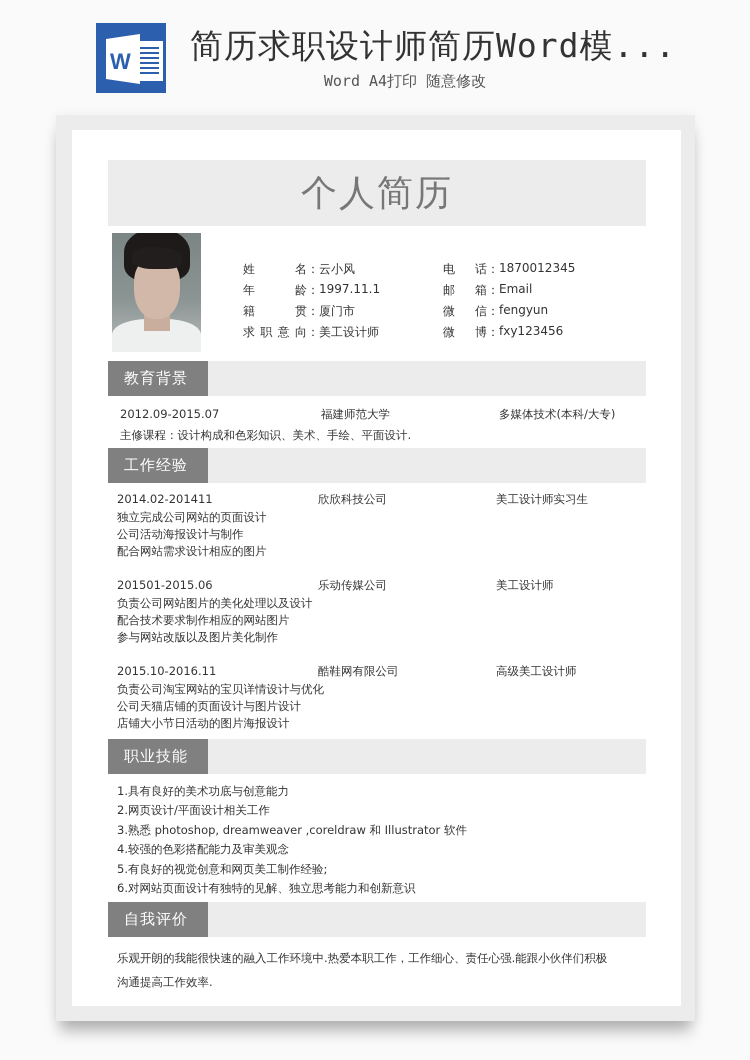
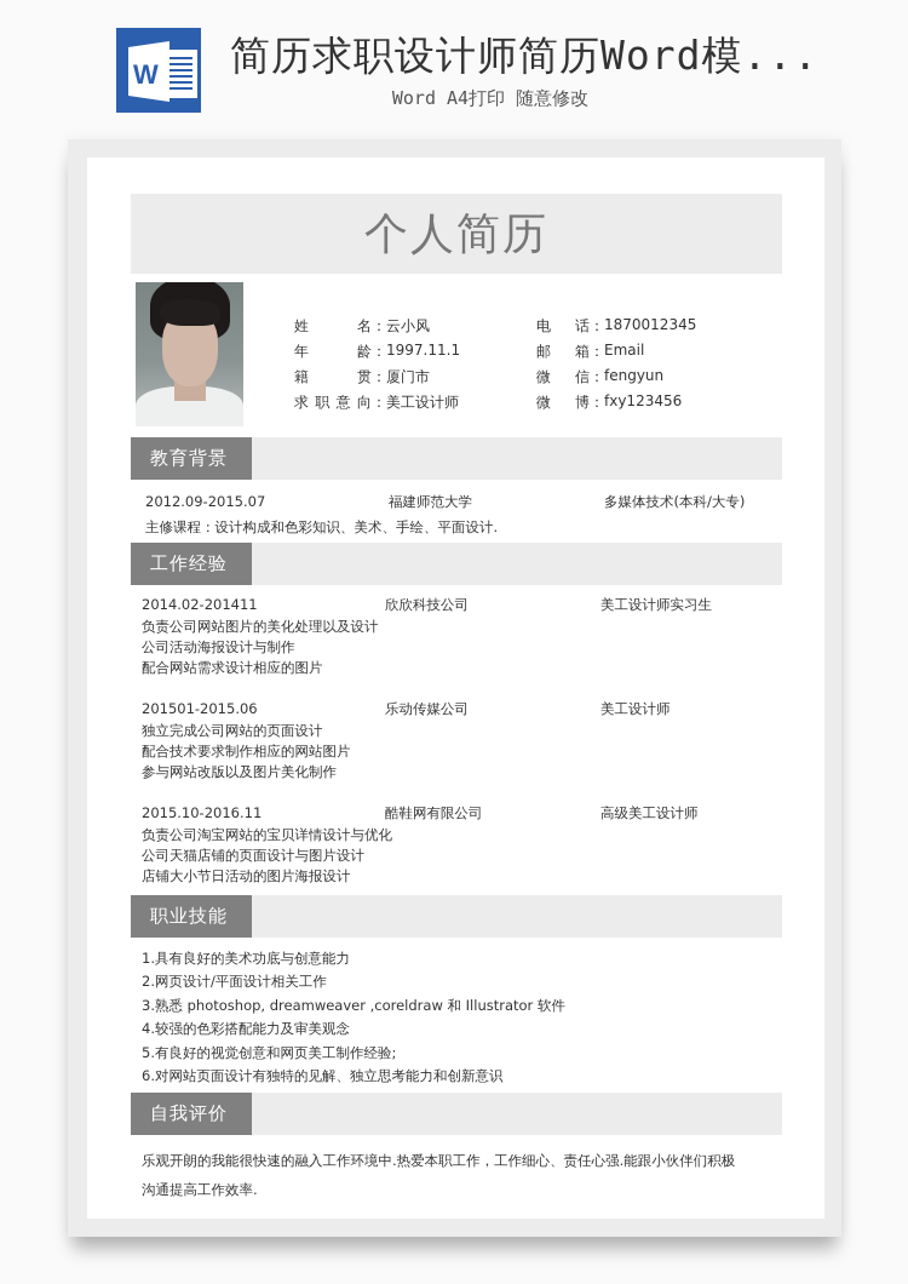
  W
  简历求职设计师简历Word模...
  Word A4打印 随意修改
  个人简历
  姓名
  ：
  云小风
  年龄
  ：
  1997.11.1
  籍贯
  ：
  厦门市
  求职意向
  ：
  美工设计师
  电话
  ：
  1870012345
  邮箱
  ：
  Email
  微信
  ：
  fengyun
  微博
  ：
  fxy123456
  教育背景
  2012.09-2015.07
  福建师范大学
  多媒体技术(本科/大专)
  主修课程：设计构成和色彩知识、美术、手绘、平面设计.
  工作经验
  2014.02-201411
  欣欣科技公司
  美工设计师实习生
- 独立完成公司网站的页面设计
+ 负责公司网站图片的美化处理以及设计
  公司活动海报设计与制作
  配合网站需求设计相应的图片
  201501-2015.06
  乐动传媒公司
  美工设计师
- 负责公司网站图片的美化处理以及设计
+ 独立完成公司网站的页面设计
  配合技术要求制作相应的网站图片
  参与网站改版以及图片美化制作
  2015.10-2016.11
  酷鞋网有限公司
  高级美工设计师
  负责公司淘宝网站的宝贝详情设计与优化
  公司天猫店铺的页面设计与图片设计
  店铺大小节日活动的图片海报设计
  职业技能
  1.具有良好的美术功底与创意能力
  2.网页设计/平面设计相关工作
  3.熟悉 photoshop, dreamweaver ,coreldraw 和 Illustrator 软件
  4.较强的色彩搭配能力及审美观念
  5.有良好的视觉创意和网页美工制作经验;
  6.对网站页面设计有独特的见解、独立思考能力和创新意识
  自我评价
  乐观开朗的我能很快速的融入工作环境中.热爱本职工作，工作细心、责任心强.能跟小伙伴们积极
  沟通提高工作效率.
